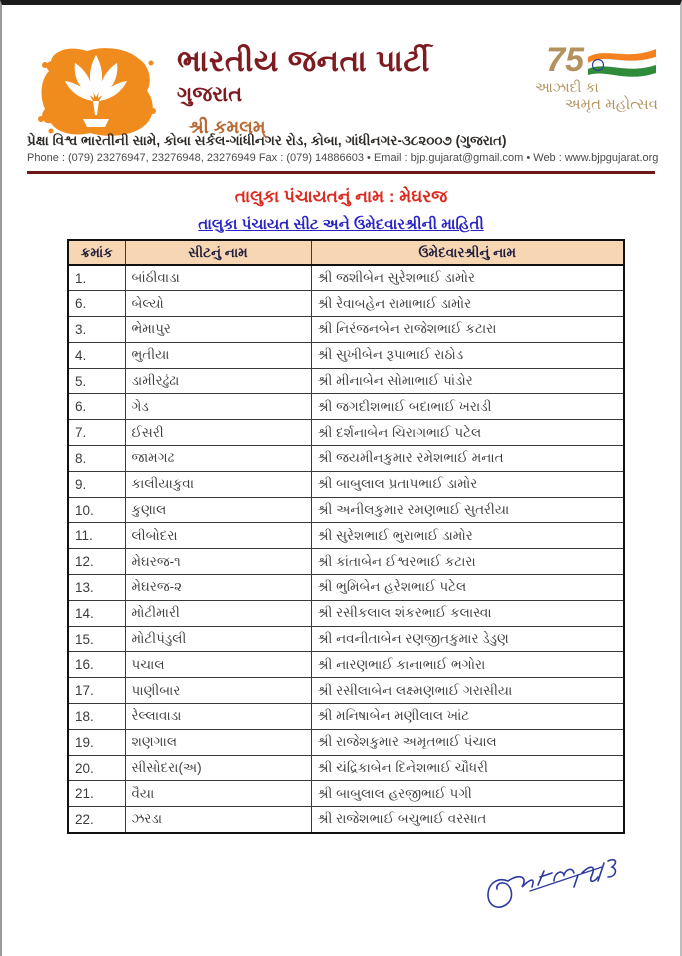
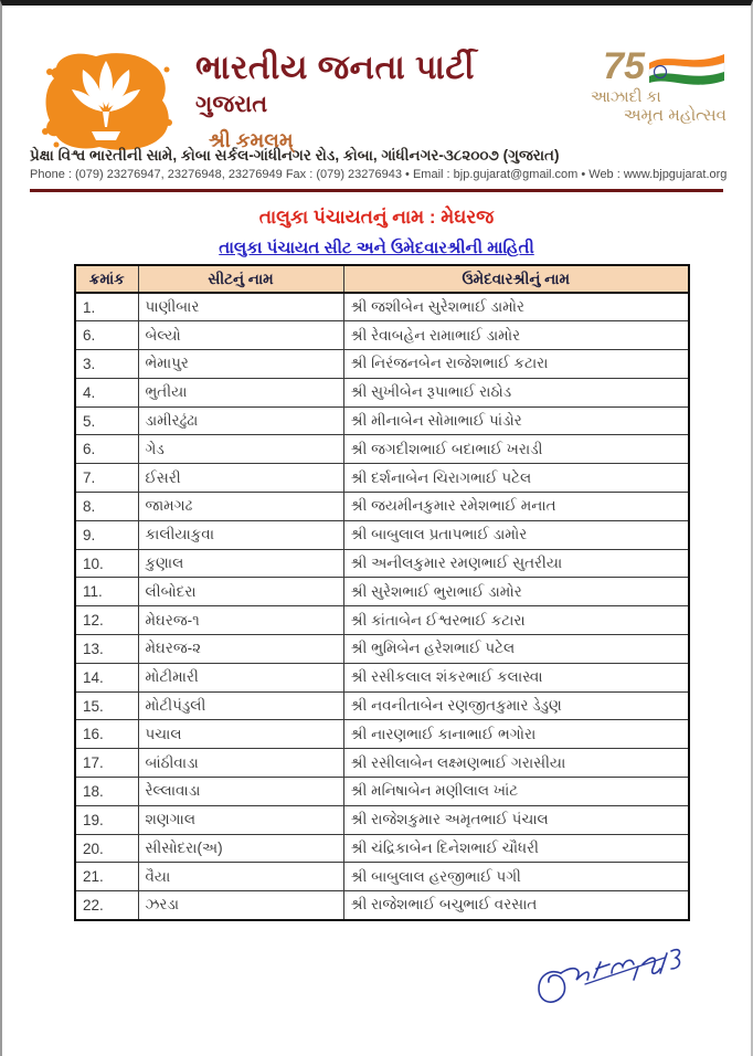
  ભારતીય જનતા પાર્ટી
  ગુજરાત
  શ્રી કમલમ્
  75
  આઝાદી કા
  અમૃત મહોત્સવ
  પ્રેક્ષા વિશ્વ ભારતીની સામે, કોબા સર્કલ-ગાંધીનગર રોડ, કોબા, ગાંધીનગર-૩૮૨૦૦૭ (ગુજરાત)
- Phone : (079) 23276947, 23276948, 23276949 Fax : (079) 14886603 • Email : bjp.gujarat@gmail.com • Web : www.bjpgujarat.org
+ Phone : (079) 23276947, 23276948, 23276949 Fax : (079) 23276943 • Email : bjp.gujarat@gmail.com • Web : www.bjpgujarat.org
  તાલુકા પંચાયતનું નામ : મેઘરજ
  તાલુકા પંચાયત સીટ અને ઉમેદવારશ્રીની માહિતી
  ક્રમાંક	સીટનું નામ	ઉમેદવારશ્રીનું નામ
- 1.	બાંઠીવાડા	શ્રી જશીબેન સુરેશભાઈ ડામોર
+ 1.	પાણીબાર	શ્રી જશીબેન સુરેશભાઈ ડામોર
  6.	બેલ્યો	શ્રી રેવાબહેન રામાભાઈ ડામોર
  3.	ભેમાપુર	શ્રી નિરંજનબેન રાજેશભાઈ કટારા
  4.	ભુતીયા	શ્રી સુખીબેન રૂપાભાઈ રાઠોડ
  5.	ડામીરઢુંઢા	શ્રી મીનાબેન સોમાભાઈ પાંડોર
  6.	ગેડ	શ્રી જગદીશભાઈ બદાભાઈ ખરાડી
  7.	ઈસરી	શ્રી દર્શનાબેન ચિરાગભાઈ પટેલ
  8.	જામગઢ	શ્રી જયમીનકુમાર રમેશભાઈ મનાત
  9.	કાલીયાકુવા	શ્રી બાબુલાલ પ્રતાપભાઈ ડામોર
  10.	કુણાલ	શ્રી અનીલકુમાર રમણભાઈ સુતરીયા
  11.	લીબોદરા	શ્રી સુરેશભાઈ ભુરાભાઈ ડામોર
  12.	મેઘરજ-૧	શ્રી કાંતાબેન ઈશ્વરભાઈ કટારા
  13.	મેઘરજ-૨	શ્રી ભુમિબેન હરેશભાઈ પટેલ
  14.	મોટીમારી	શ્રી રસીકલાલ શંકરભાઈ કલાસ્વા
  15.	મોટીપંડુલી	શ્રી નવનીતાબેન રણજીતકુમાર ડેડુણ
  16.	પચાલ	શ્રી નારણભાઈ કાનાભાઈ ભગોરા
- 17.	પાણીબાર	શ્રી રસીલાબેન લક્ષ્મણભાઈ ગરાસીયા
+ 17.	બાંઠીવાડા	શ્રી રસીલાબેન લક્ષ્મણભાઈ ગરાસીયા
  18.	રેલ્લાવાડા	શ્રી મનિષાબેન મણીલાલ ખાંટ
  19.	શણગાલ	શ્રી રાજેશકુમાર અમૃતભાઈ પંચાલ
  20.	સીસોદરા(અ)	શ્રી ચંદ્રિકાબેન દિનેશભાઈ ચૌધરી
  21.	વૈયા	શ્રી બાબુલાલ હરજીભાઈ પગી
  22.	ઝરડા	શ્રી રાજેશભાઈ બચુભાઈ વરસાત
